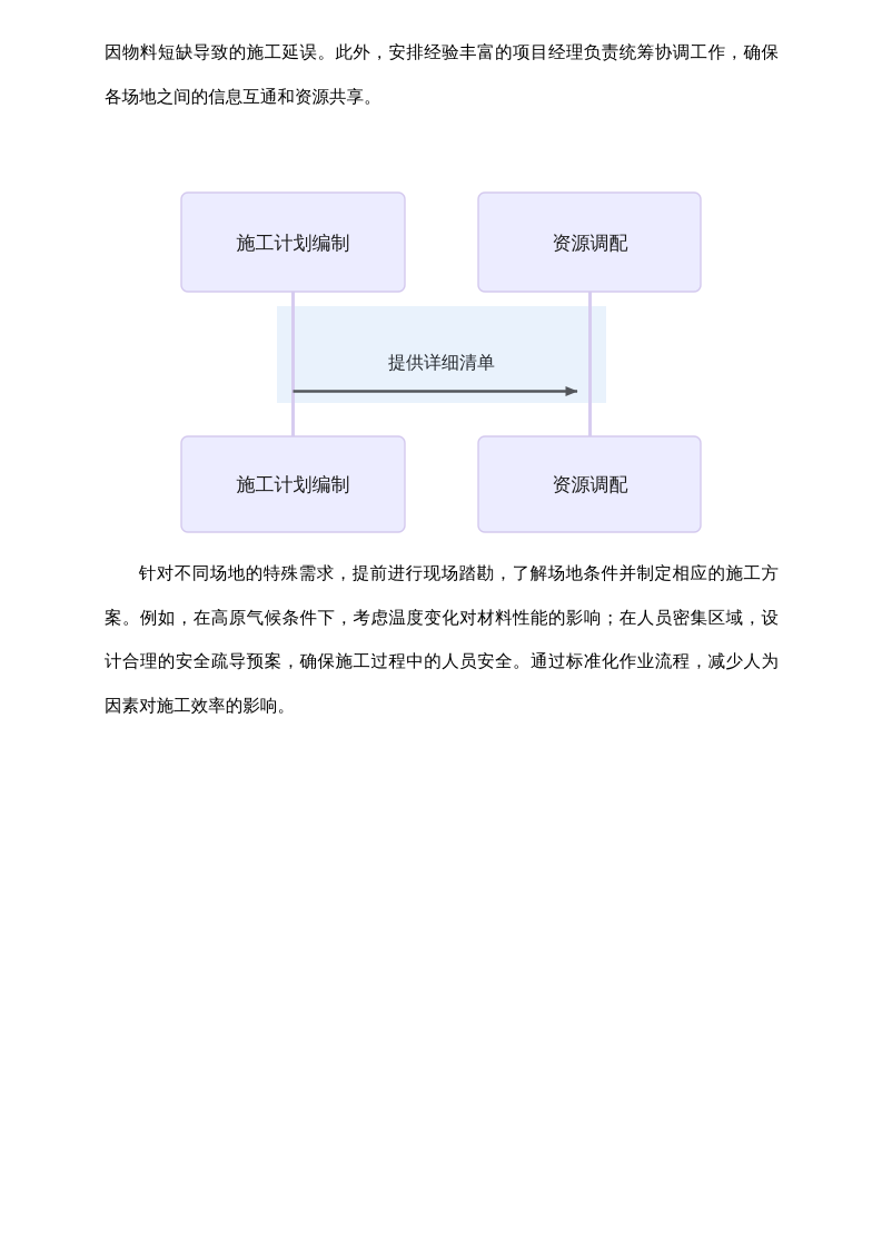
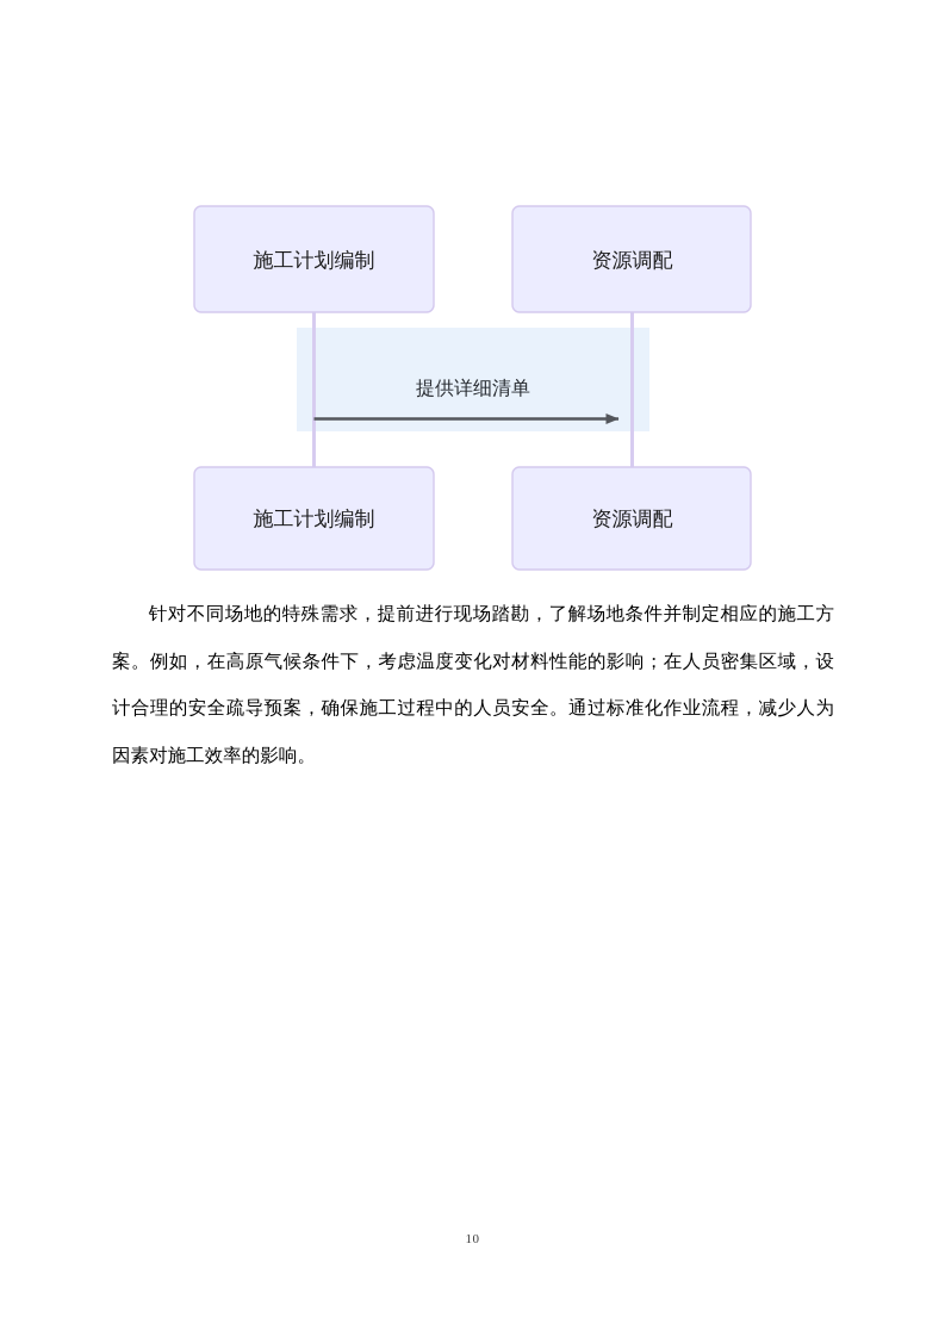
- 因物料短缺导致的施工延误。此外，安排经验丰富的项目经理负责统筹协调工作，确保各场地之间的信息互通和资源共享。
  施工计划编制
  资源调配
  提供详细清单
  施工计划编制
  资源调配
  针对不同场地的特殊需求，提前进行现场踏勘，了解场地条件并制定相应的施工方案。例如，在高原气候条件下，考虑温度变化对材料性能的影响；在人员密集区域，设计合理的安全疏导预案，确保施工过程中的人员安全。通过标准化作业流程，减少人为因素对施工效率的影响。
+ 10
